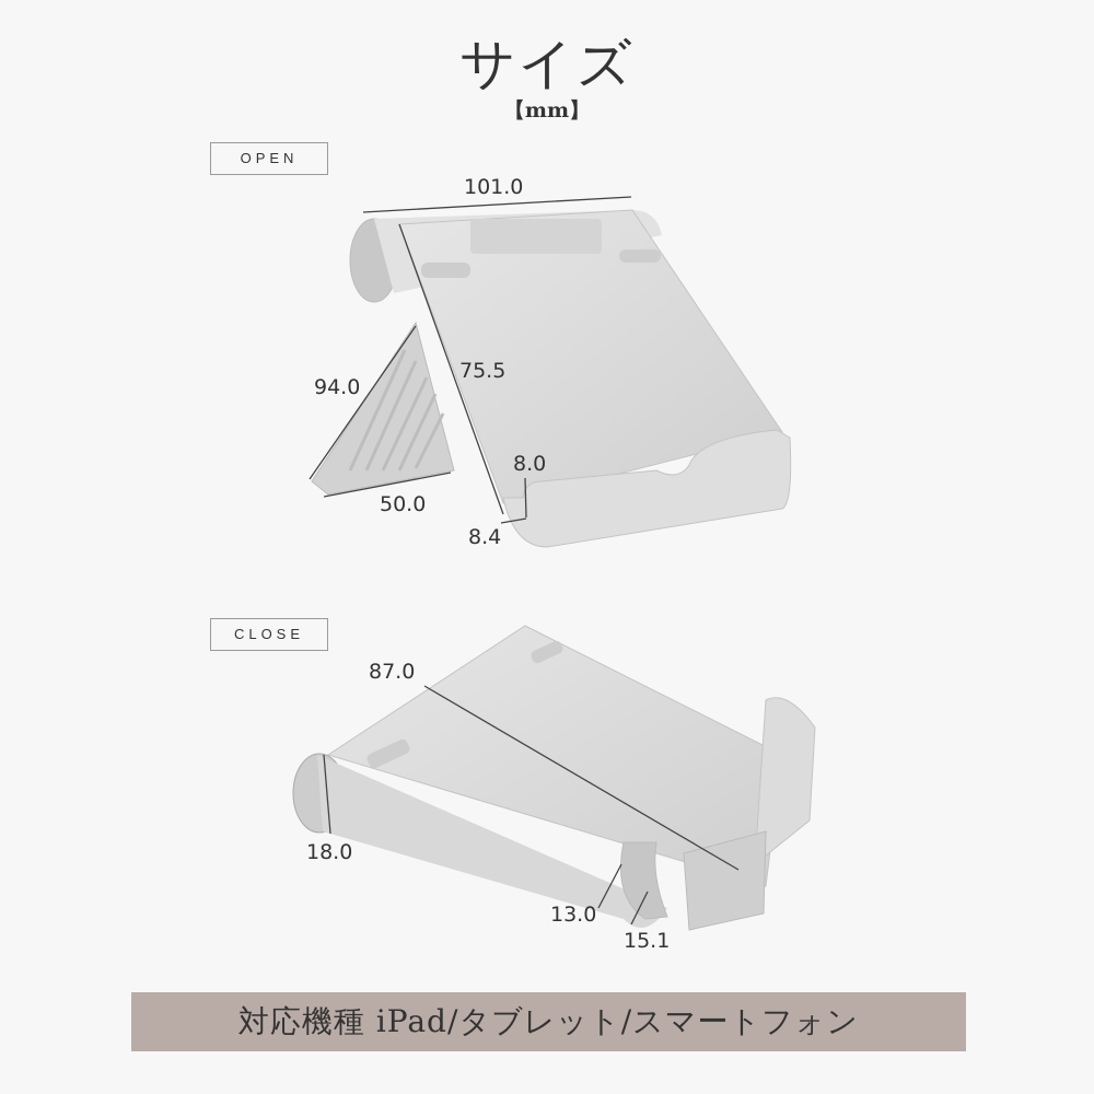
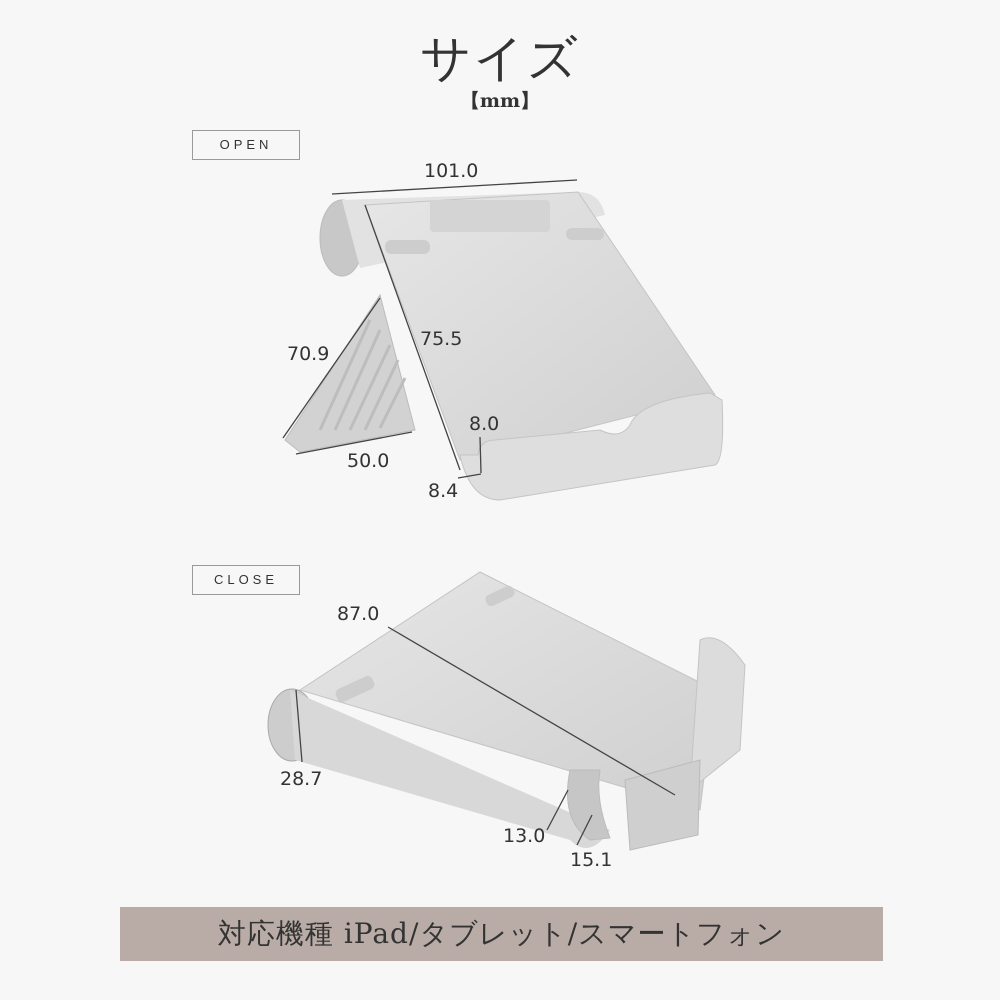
  サイズ
  【mm】
  OPEN
  CLOSE
  101.0
  75.5
- 94.0
+ 70.9
  50.0
  8.0
  8.4
  87.0
- 18.0
+ 28.7
  13.0
  15.1
  対応機種 iPad/タブレット/スマートフォン
